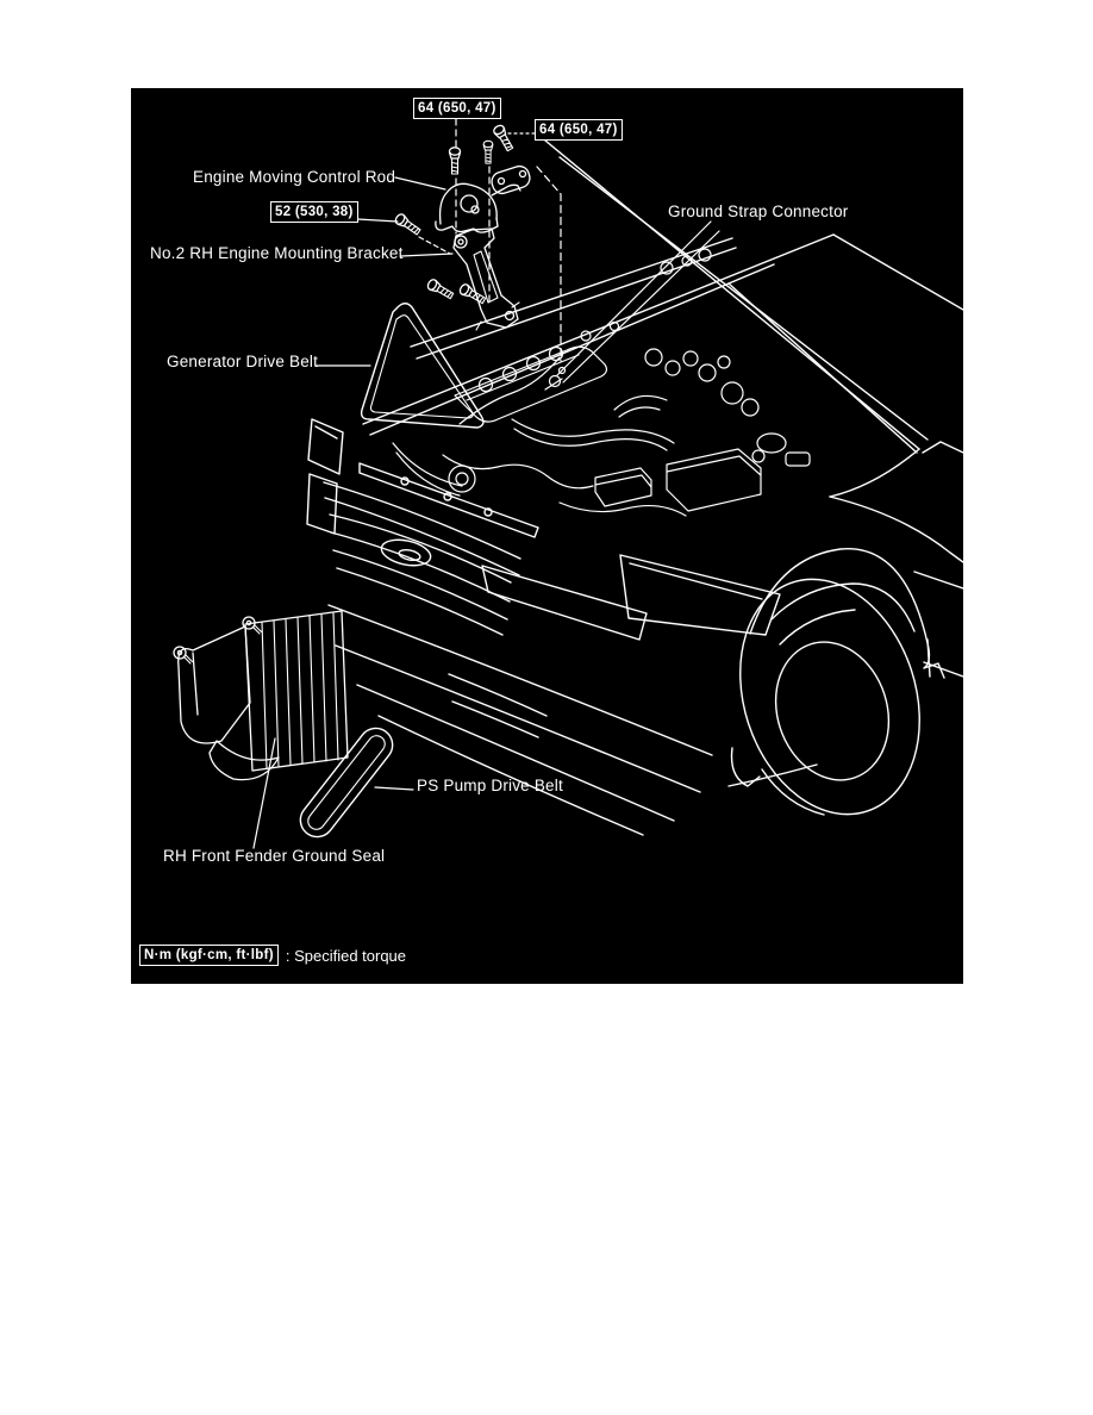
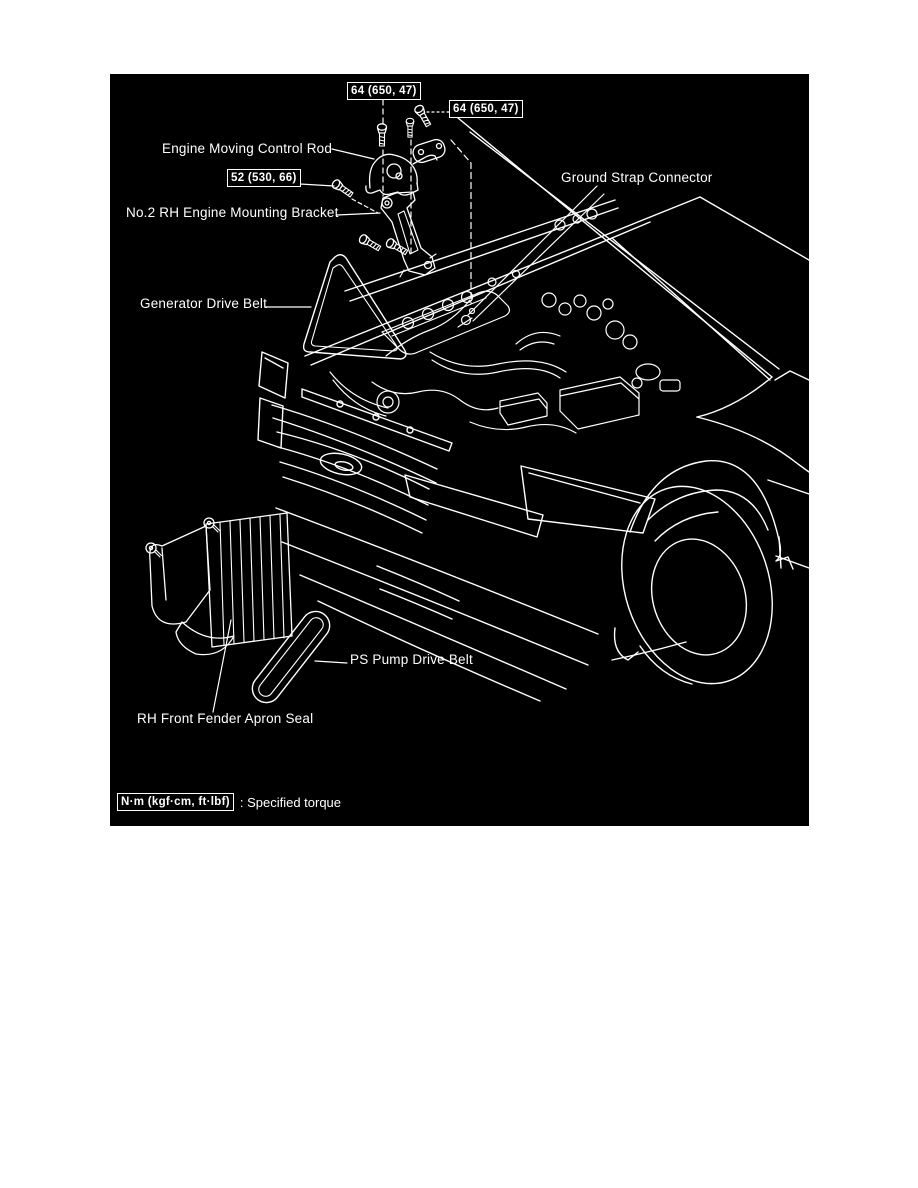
  64 (650, 47)
  64 (650, 47)
  Engine Moving Control Rod
- 52 (530, 38)
+ 52 (530, 66)
  No.2 RH Engine Mounting Bracket
  Ground Strap Connector
  Generator Drive Belt
  PS Pump Drive Belt
- RH Front Fender Ground Seal
+ RH Front Fender Apron Seal
  N·m (kgf·cm, ft·lbf)
  : Specified torque
